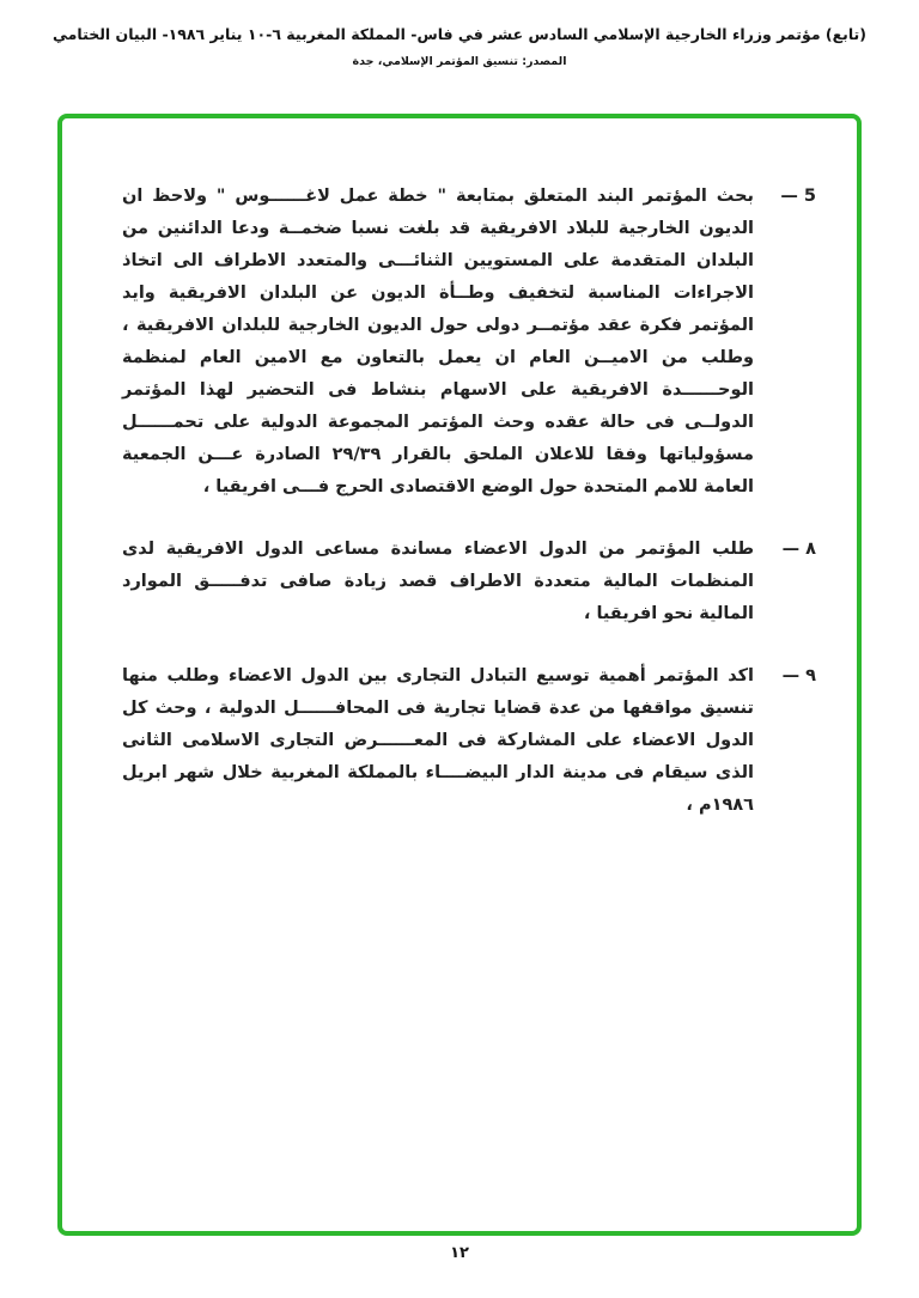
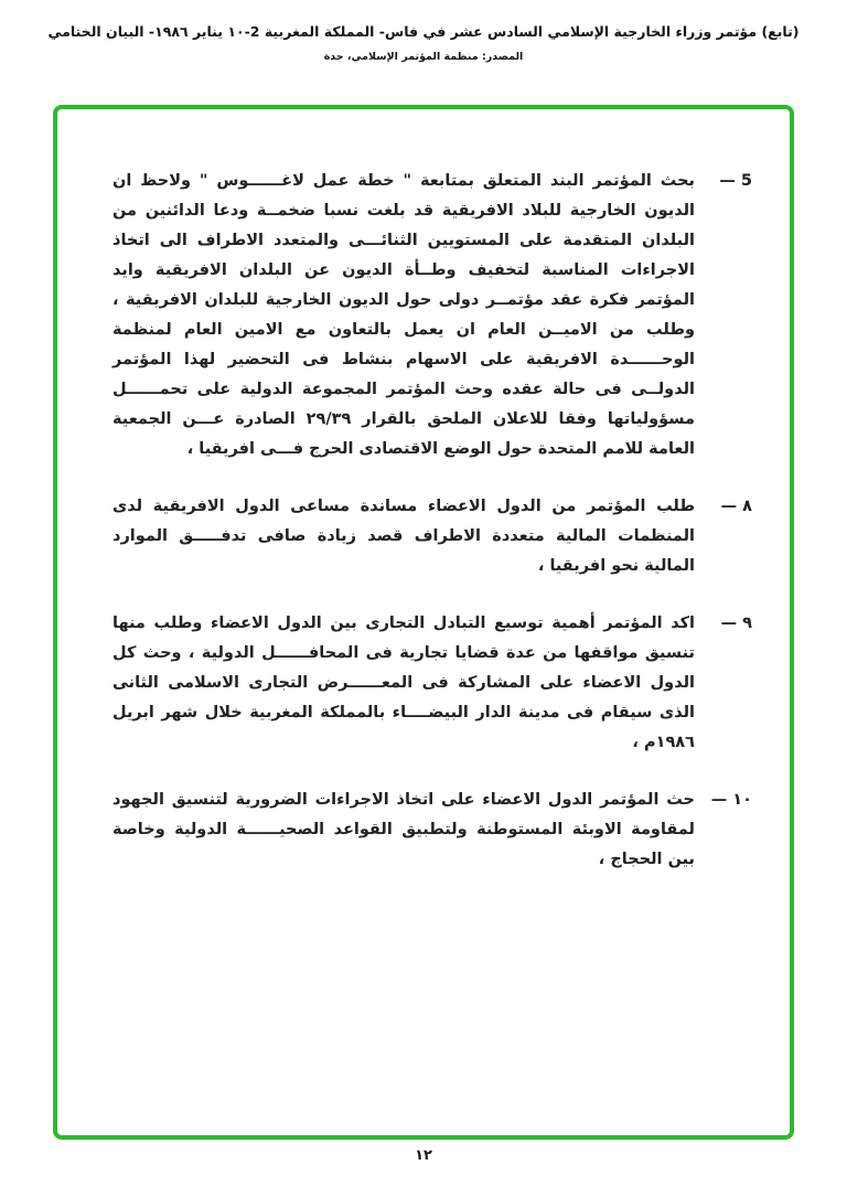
- (تابع) مؤتمر وزراء الخارجية الإسلامي السادس عشر في فاس- المملكة المغربية ٦-١٠ يناير ١٩٨٦- البيان الختامي
+ (تابع) مؤتمر وزراء الخارجية الإسلامي السادس عشر في فاس- المملكة المغربية 2-١٠ يناير ١٩٨٦- البيان الختامي
- المصدر: تنسيق المؤتمر الإسلامي، جدة
+ المصدر: منظمة المؤتمر الإسلامي، جدة
  5 —
  بحث المؤتمر البند المتعلق بمتابعة " خطة عمل لاغــــــوس " ولاحظ ان الديون الخارجية للبلاد الافريقية قد بلغت نسبا ضخمــة ودعا الدائنين من البلدان المتقدمة على المستويين الثنائـــى والمتعدد الاطراف الى اتخاذ الاجراءات المناسبة لتخفيف وطــأة الديون عن البلدان الافريقية وايد المؤتمر فكرة عقد مؤتمــر دولى حول الديون الخارجية للبلدان الافريقية ، وطلب من الاميــن العام ان يعمل بالتعاون مع الامين العام لمنظمة الوحــــــدة الافريقية على الاسهام بنشاط فى التحضير لهذا المؤتمر الدولــى فى حالة عقده وحث المؤتمر المجموعة الدولية على تحمــــــل مسؤولياتها وفقا للاعلان الملحق بالقرار ٢٩/٣٩ الصادرة عـــن الجمعية العامة للامم المتحدة حول الوضع الاقتصادى الحرج فـــى افريقيا ،
  ٨ —
  طلب المؤتمر من الدول الاعضاء مساندة مساعى الدول الافريقية لدى المنظمات المالية متعددة الاطراف قصد زيادة صافى تدفـــــق الموارد المالية نحو افريقيا ،
  ٩ —
  اكد المؤتمر أهمية توسيع التبادل التجارى بين الدول الاعضاء وطلب منها تنسيق مواقفها من عدة قضايا تجارية فى المحافــــــل الدولية ، وحث كل الدول الاعضاء على المشاركة فى المعــــــرض التجارى الاسلامى الثانى الذى سيقام فى مدينة الدار البيضــــاء بالمملكة المغربية خلال شهر ابريل ١٩٨٦م ،
+ ١٠ —
+ حث المؤتمر الدول الاعضاء على اتخاذ الاجراءات الضرورية لتنسيق الجهود لمقاومة الاوبئة المستوطنة ولتطبيق القواعد الصحيــــــة الدولية وخاصة بين الحجاج ،
  ١٢
